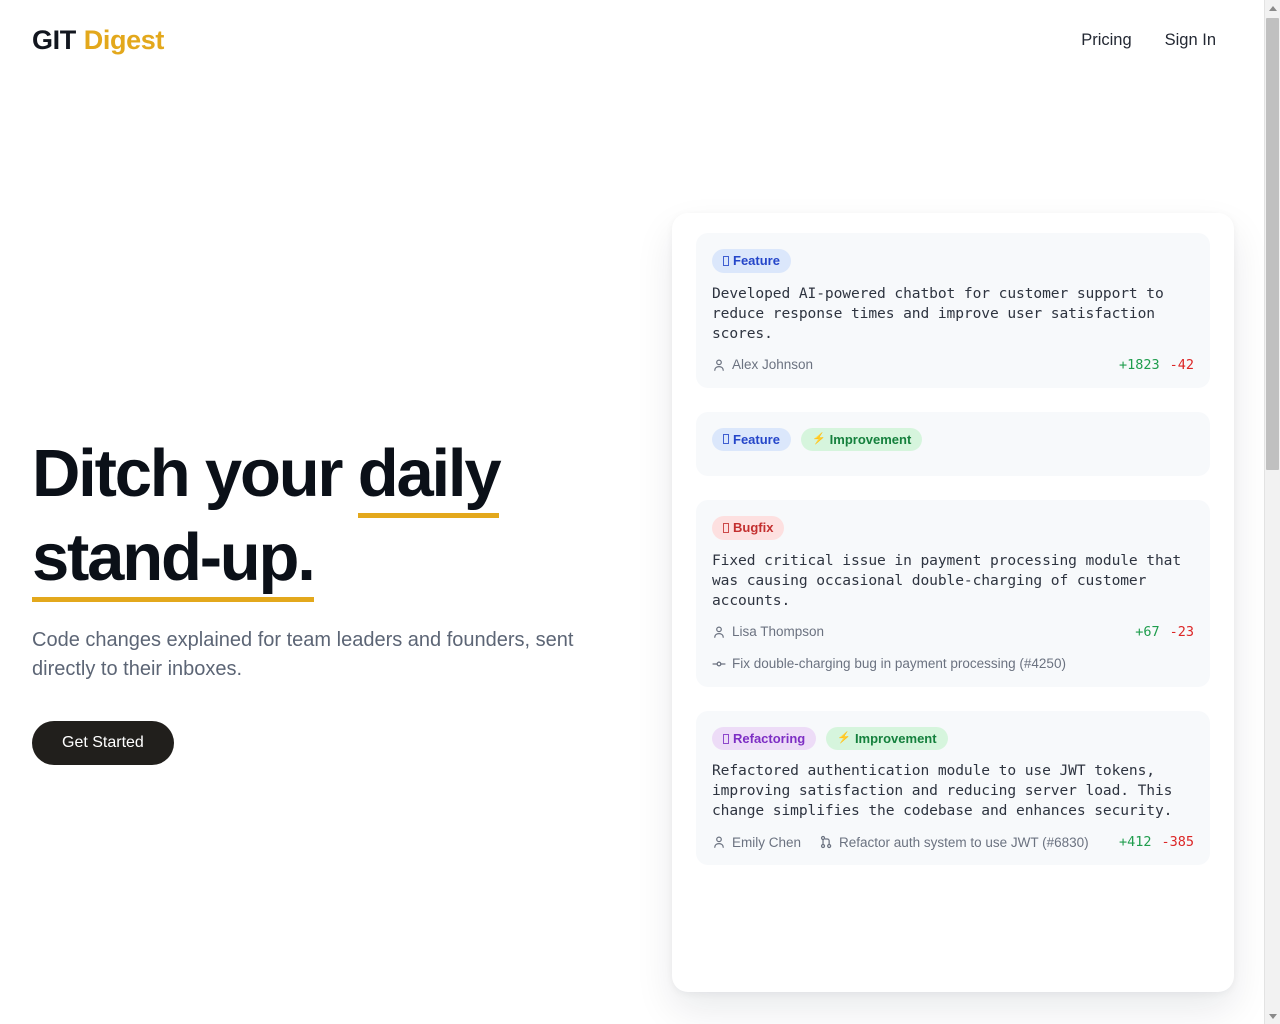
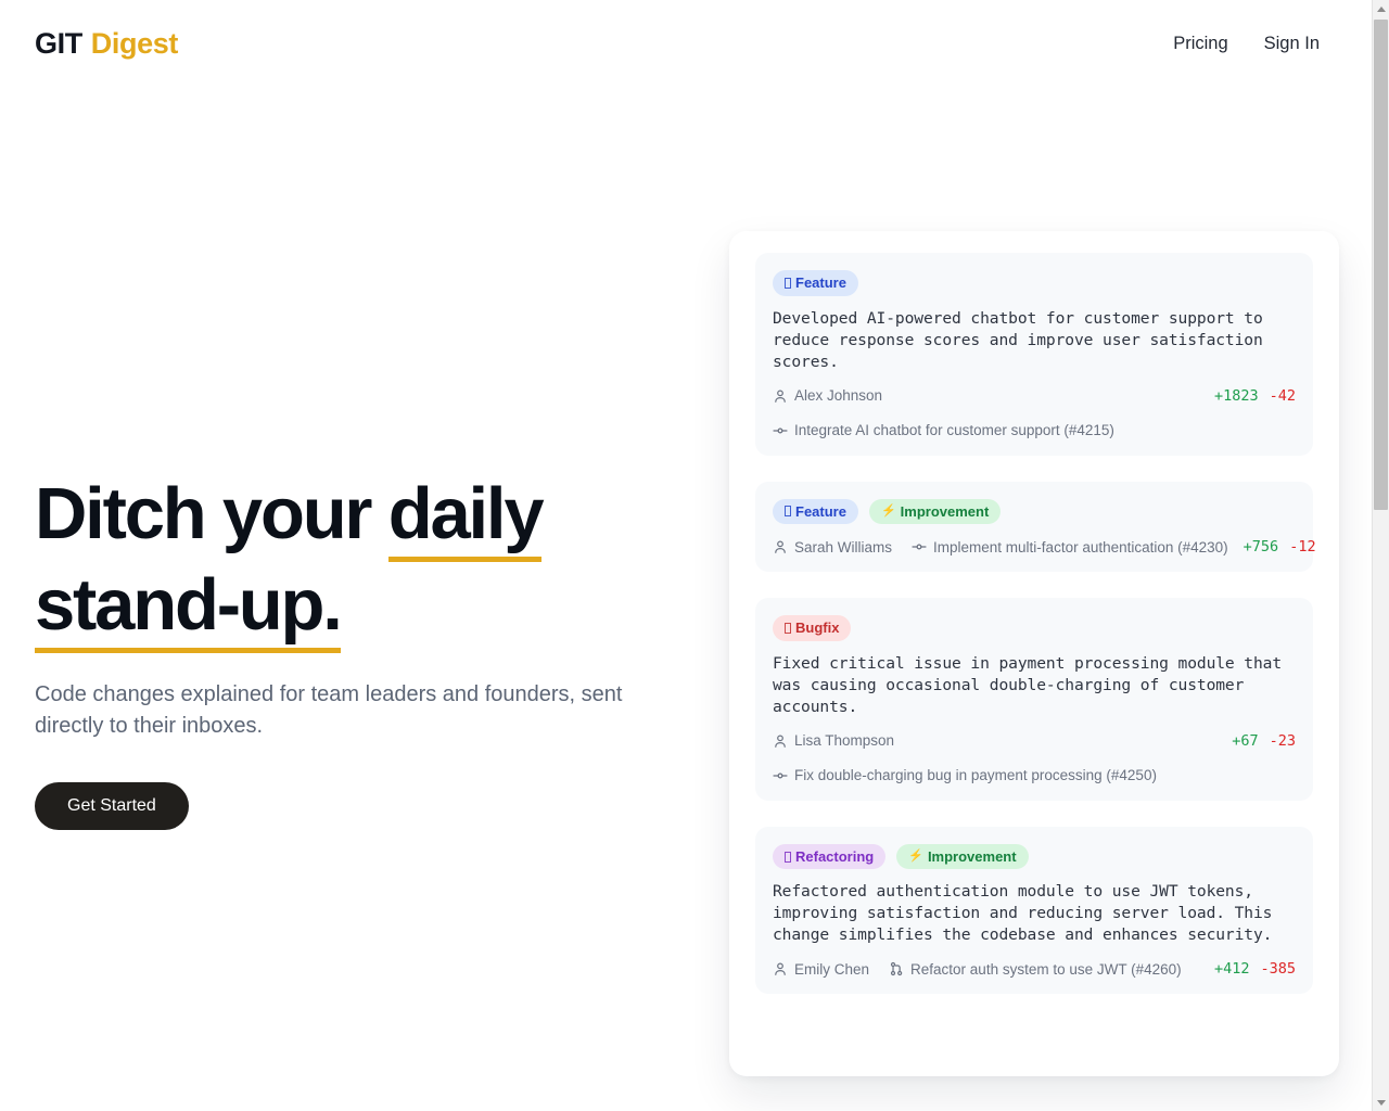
  GIT
  Digest
  Pricing
  Sign In
  Ditch your daily stand-up.
  Code changes explained for team leaders and founders, sent directly to their inboxes.
  Get Started
  Feature
- Developed AI-powered chatbot for customer support to reduce response times and improve user satisfaction scores.
+ Developed AI-powered chatbot for customer support to reduce response scores and improve user satisfaction scores.
  Alex Johnson
  +1823
  -42
+ Integrate AI chatbot for customer support (#4215)
  Feature
  ⚡
  Improvement
+ Sarah Williams
+ Implement multi-factor authentication (#4230)
+ +756
+ -12
  Bugfix
  Fixed critical issue in payment processing module that was causing occasional double-charging of customer accounts.
  Lisa Thompson
  +67
  -23
  Fix double-charging bug in payment processing (#4250)
  Refactoring
  ⚡
  Improvement
  Refactored authentication module to use JWT tokens, improving satisfaction and reducing server load. This change simplifies the codebase and enhances security.
  Emily Chen
- Refactor auth system to use JWT (#6830)
+ Refactor auth system to use JWT (#4260)
  +412
  -385
